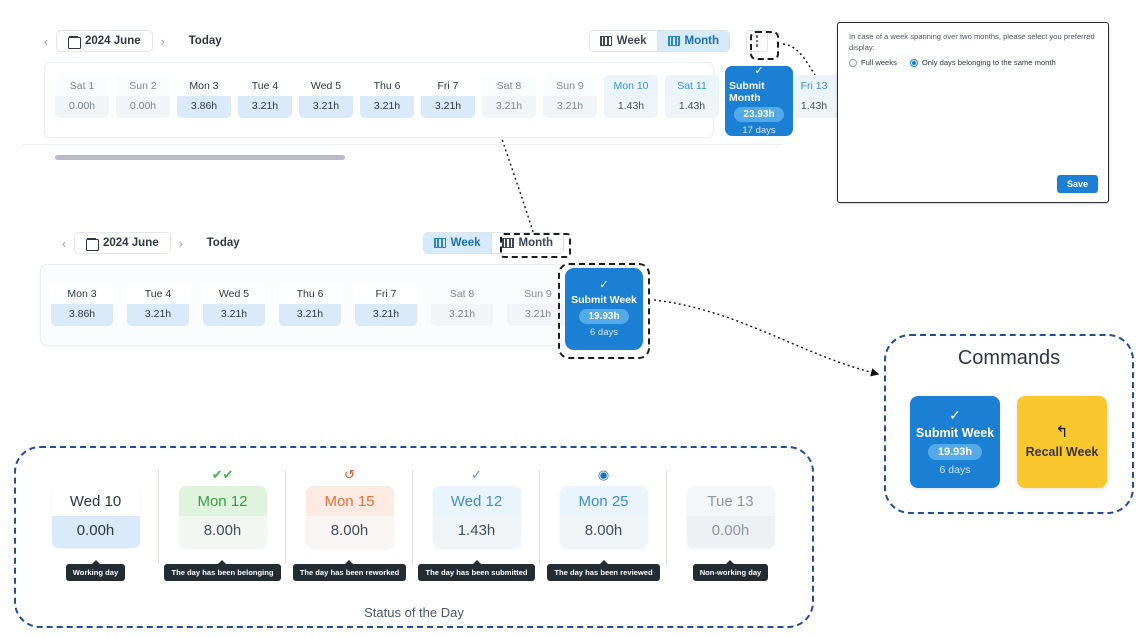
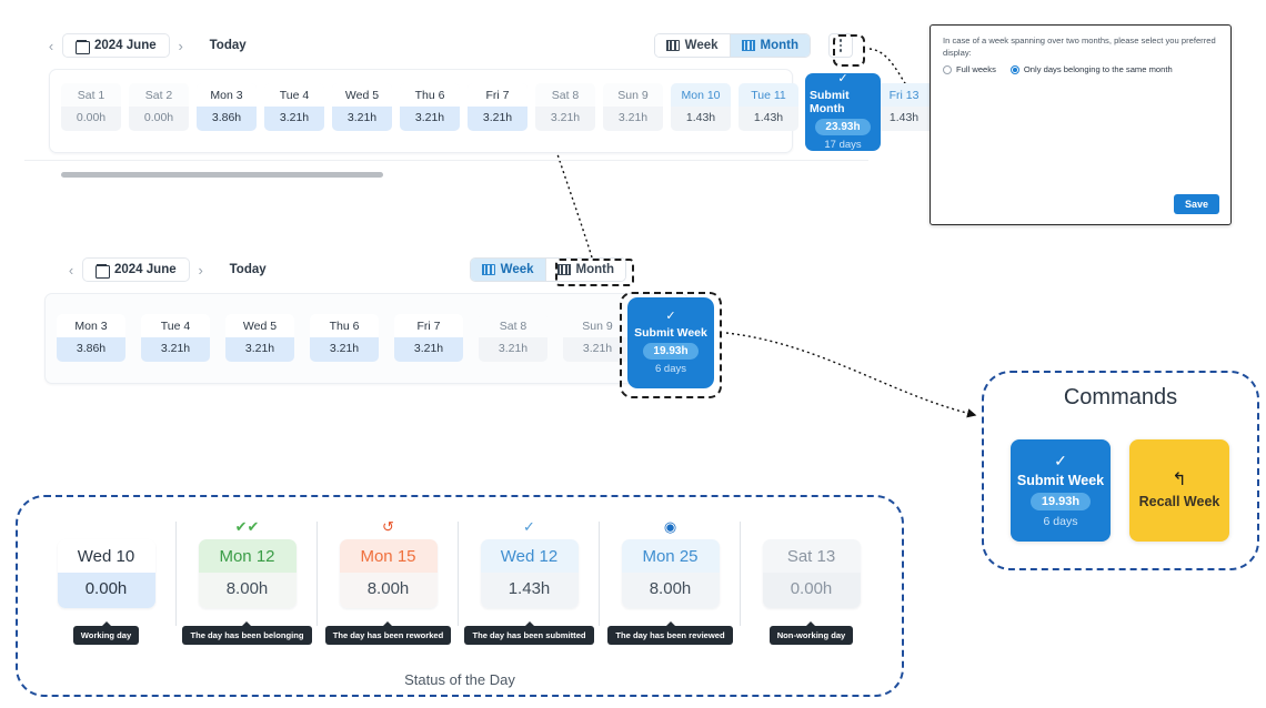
  ‹
  2024 June
  ›
  Today
  Week
  Month
  Sat 1
  0.00h
- Sun 2
+ Sat 2
  0.00h
  Mon 3
  3.86h
  Tue 4
  3.21h
  Wed 5
  3.21h
  Thu 6
  3.21h
  Fri 7
  3.21h
  Sat 8
  3.21h
  Sun 9
  3.21h
  Mon 10
  1.43h
- Sat 11
+ Tue 11
  1.43h
  Fri 13
  1.43h
  ✓
  Submit Month
  23.93h
  17 days
  In case of a week spanning over two months, please select you preferred display:
  Full weeks
  Only days belonging to the same month
  Save
  ‹
  2024 June
  ›
  Today
  Week
  Month
  Mon 3
  3.86h
  Tue 4
  3.21h
  Wed 5
  3.21h
  Thu 6
  3.21h
  Fri 7
  3.21h
  Sat 8
  3.21h
  Sun 9
  3.21h
  ✓
  Submit Week
  19.93h
  6 days
  Commands
  ✓
  Submit Week
  19.93h
  6 days
  ↰
  Recall Week
  Wed 10
  0.00h
  Working day
  ✔✔
  Mon 12
  8.00h
  The day has been belonging
  ↺
  Mon 15
  8.00h
  The day has been reworked
  ✓
  Wed 12
  1.43h
  The day has been submitted
  ◉
  Mon 25
  8.00h
  The day has been reviewed
- Tue 13
+ Sat 13
  0.00h
  Non-working day
  Status of the Day
